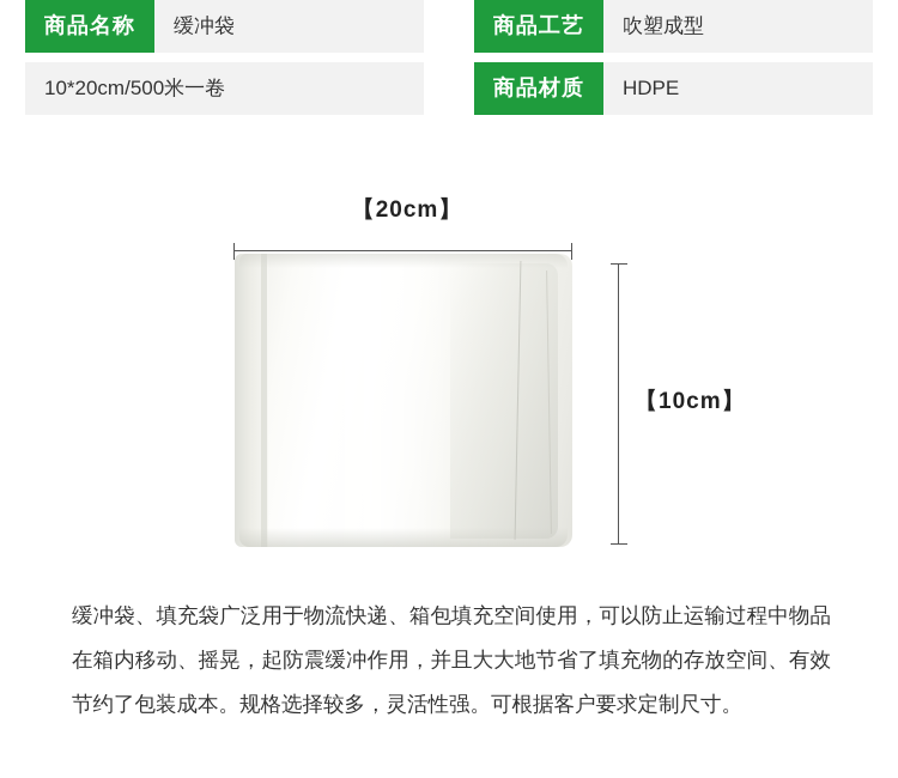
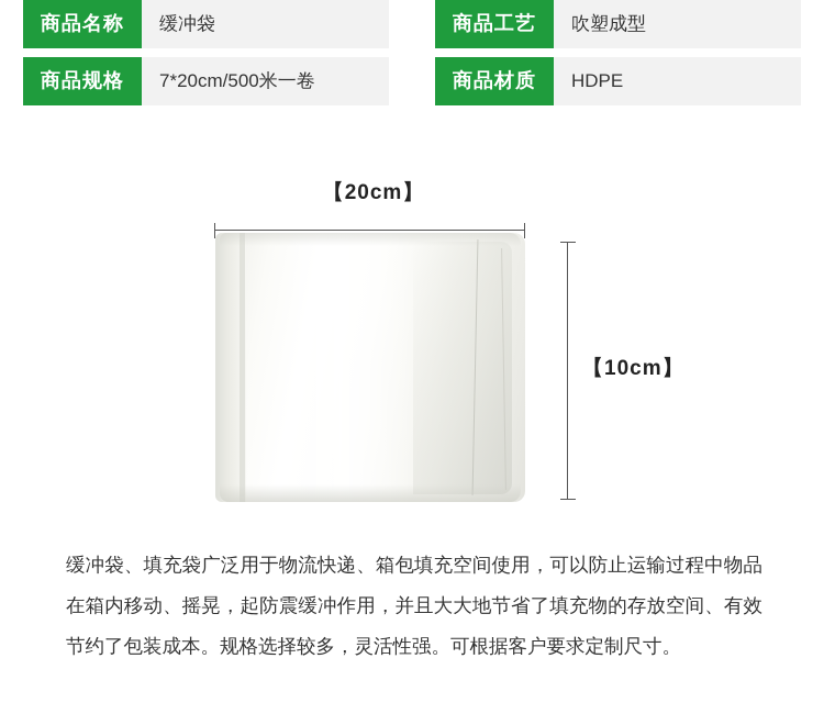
  商品名称
  缓冲袋
  商品工艺
  吹塑成型
+ 商品规格
- 10*20cm/500米一卷
+ 7*20cm/500米一卷
  商品材质
  HDPE
  【20cm】
  【10cm】
  缓冲袋、填充袋广泛用于物流快递、箱包填充空间使用，可以防止运输过程中物品在箱内移动、摇晃，起防震缓冲作用，并且大大地节省了填充物的存放空间、有效节约了包装成本。规格选择较多，灵活性强。可根据客户要求定制尺寸。
